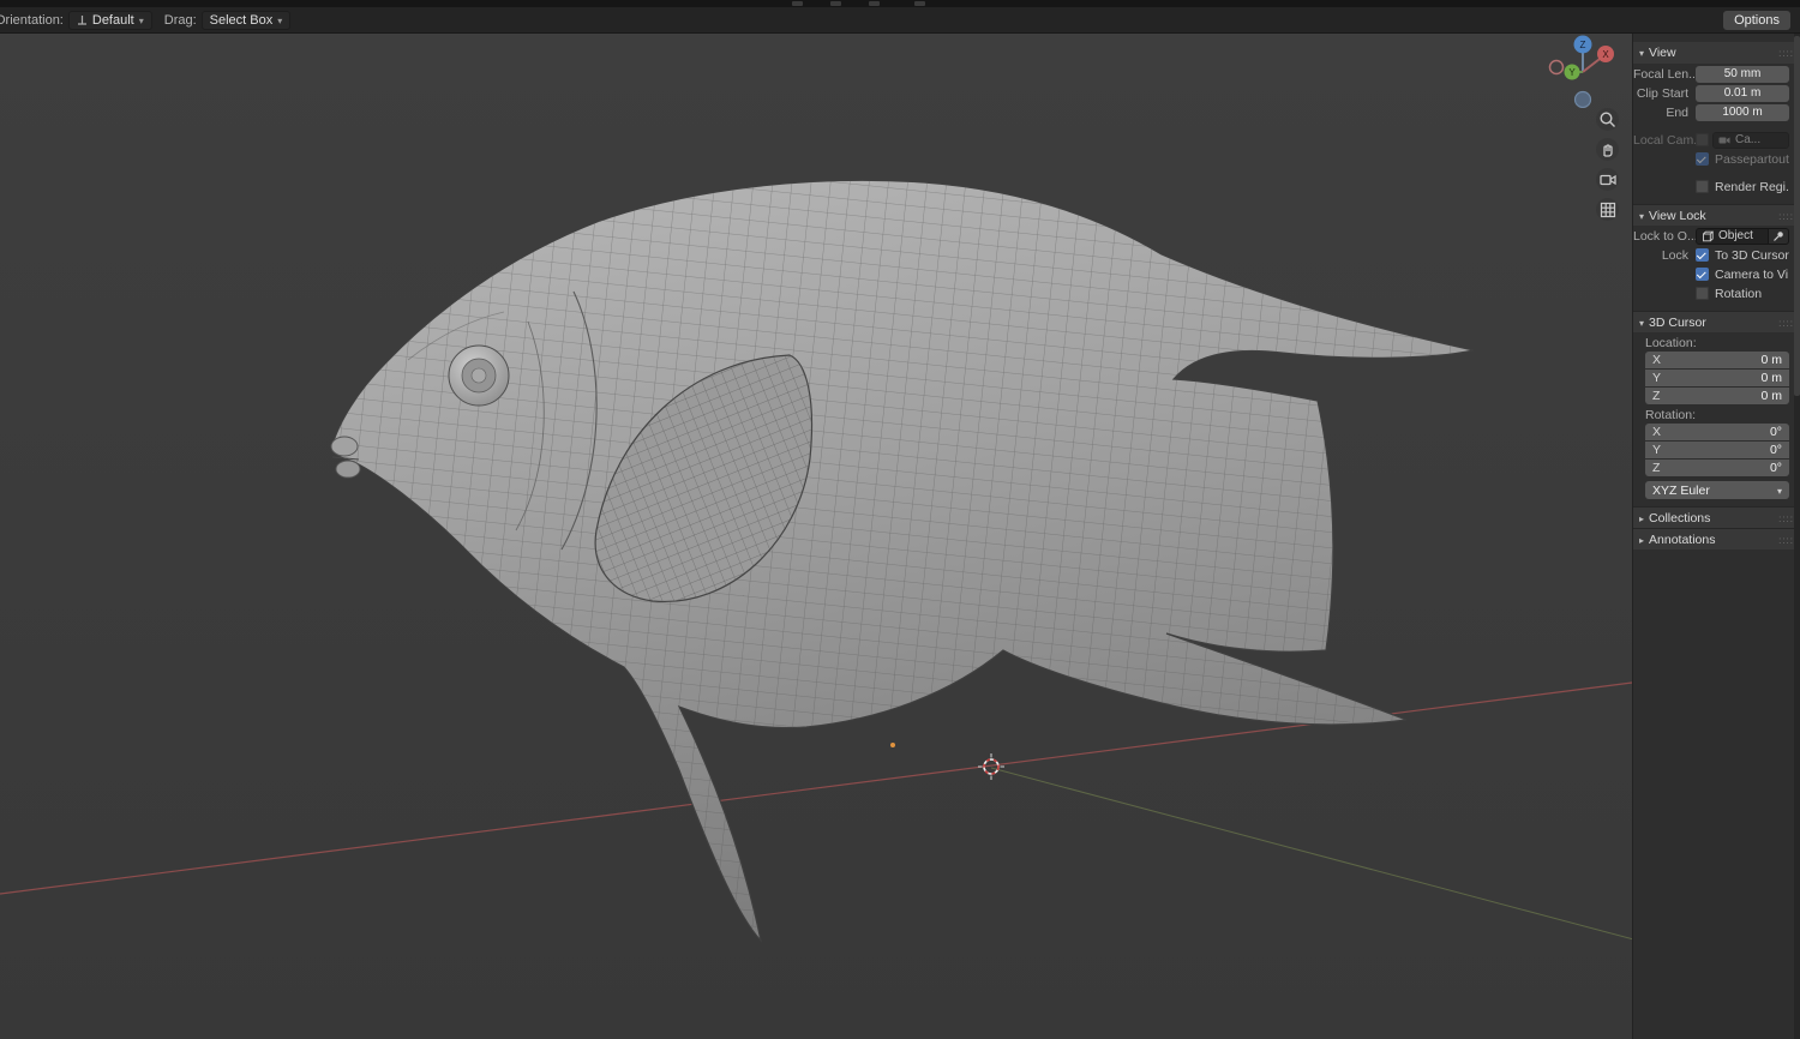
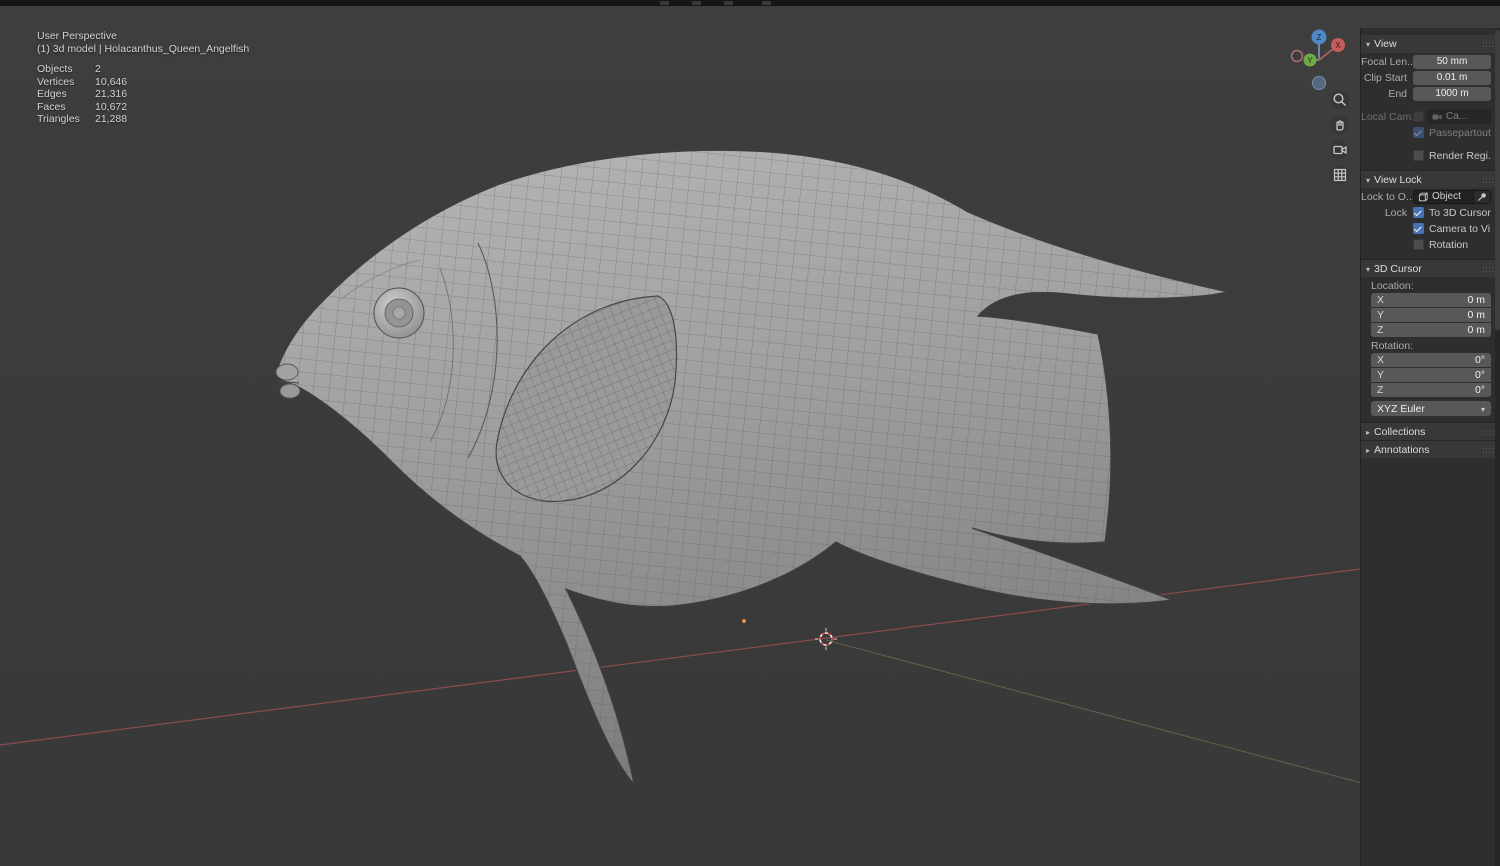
+ User Perspective
+ (1) 3d model | Holacanthus_Queen_Angelfish
+ Objects
+ 2
+ Vertices
+ 10,646
+ Edges
+ 21,316
+ Faces
+ 10,672
+ Triangles
+ 21,288
  Z
  Y
  X
- Orientation:
- Default
- Drag:
- Select Box
- Options
  View
  Focal Len..
  50 mm
  Clip Start
  0.01 m
  End
  1000 m
  Local Cam.
  Ca...
  Passepartout
  Render Regi.
  View Lock
  Lock to O..
  Object
  Lock
  To 3D Cursor
  Camera to Vi
  Rotation
  3D Cursor
  Location:
  X
  0 m
  Y
  0 m
  Z
  0 m
  Rotation:
  X
  0°
  Y
  0°
  Z
  0°
  XYZ Euler
  Collections
  Annotations
